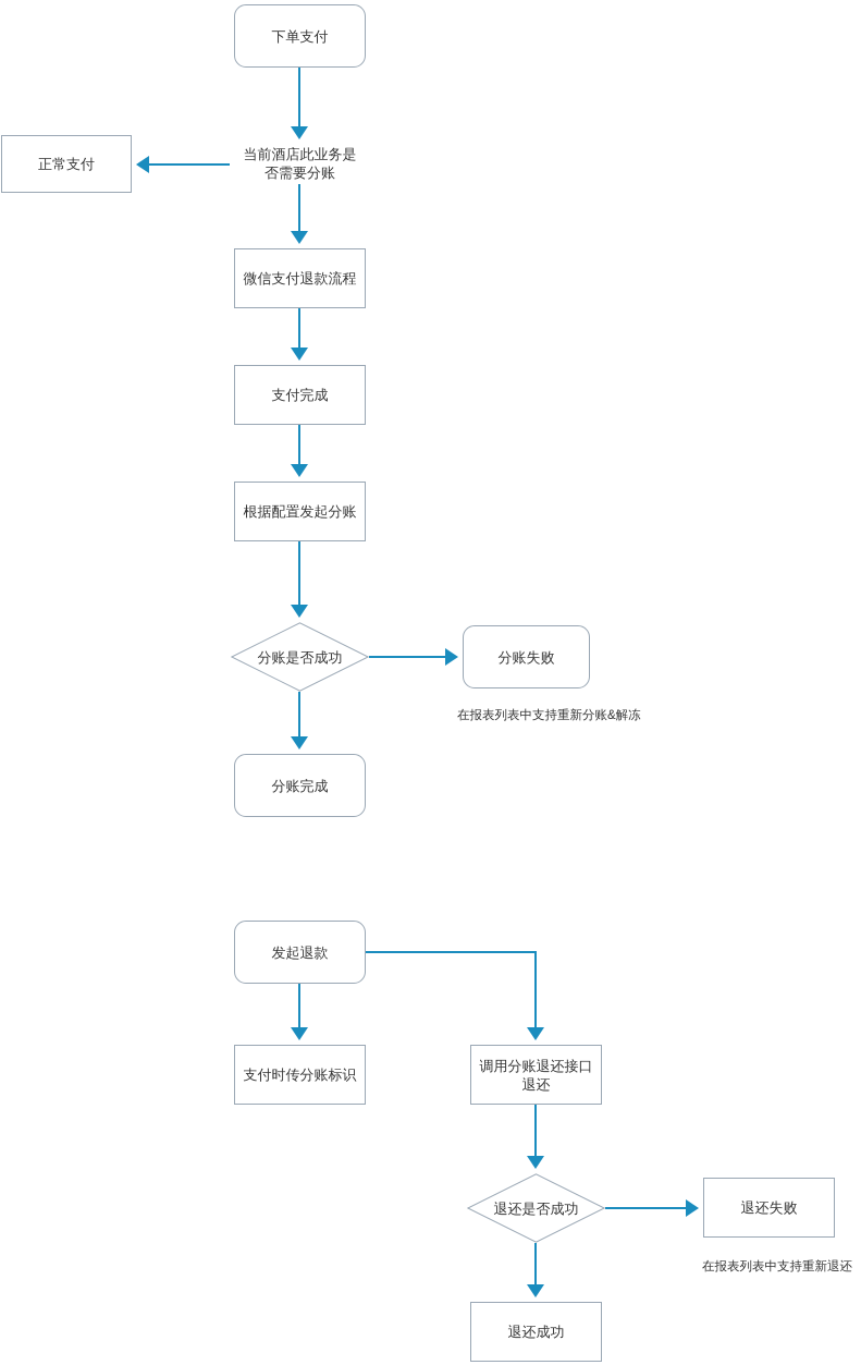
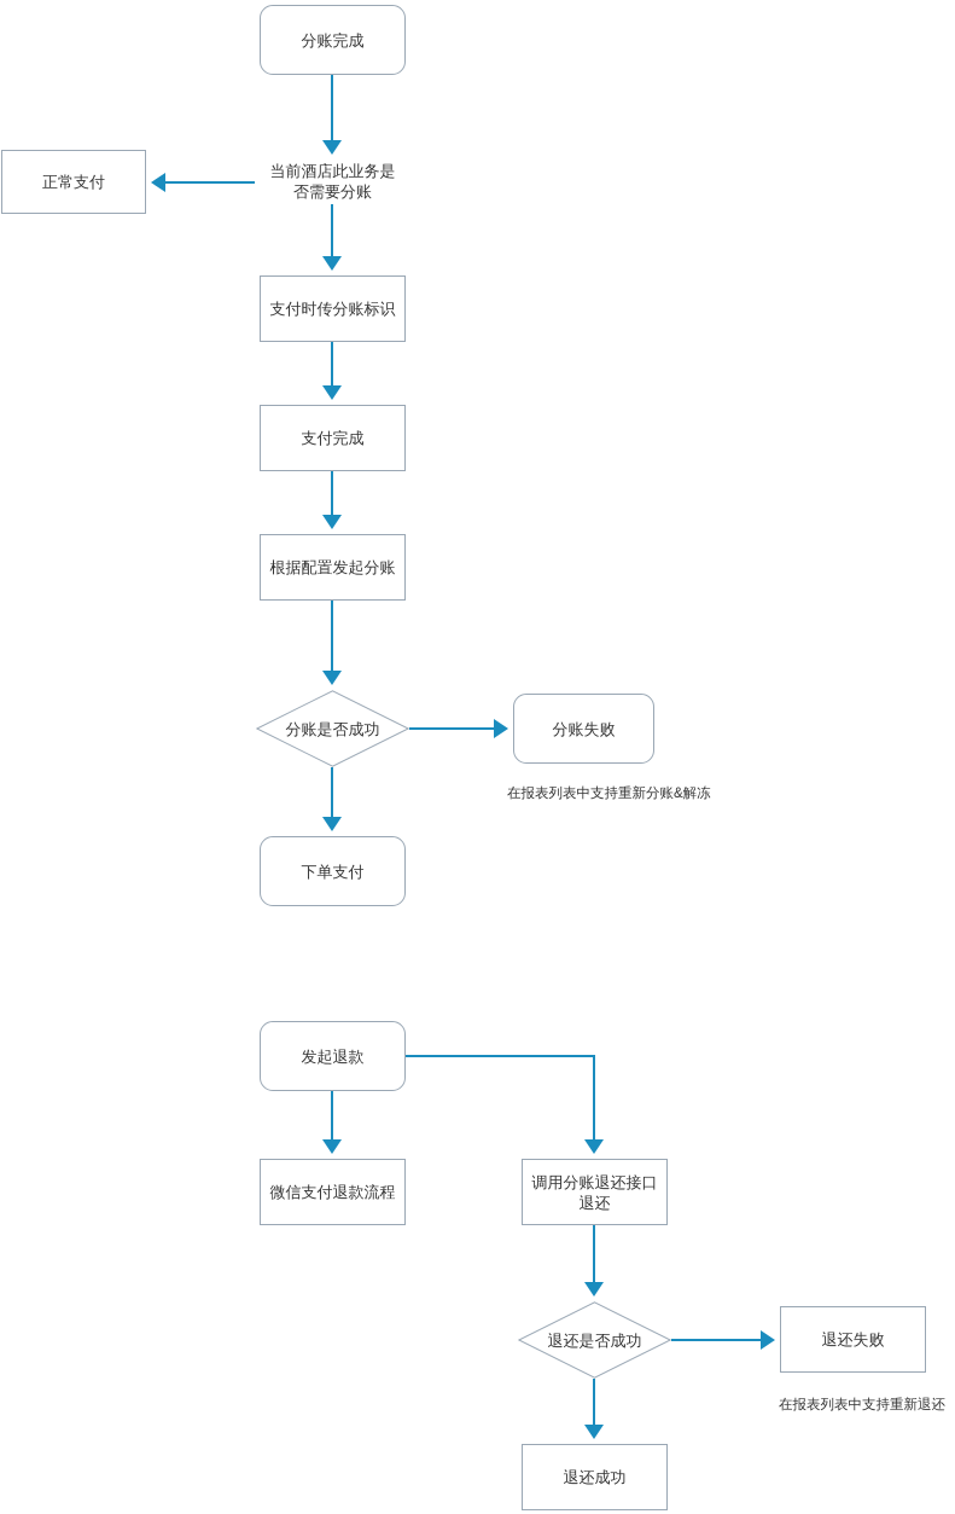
- 下单支付
+ 分账完成
  当前酒店此业务是
  否需要分账
  正常支付
- 微信支付退款流程
+ 支付时传分账标识
  支付完成
  根据配置发起分账
  分账是否成功
  分账失败
- 分账完成
+ 下单支付
  发起退款
- 支付时传分账标识
+ 微信支付退款流程
  调用分账退还接口
  退还
  退还是否成功
  退还失败
  退还成功
  在报表列表中支持重新分账&解冻
  在报表列表中支持重新退还
